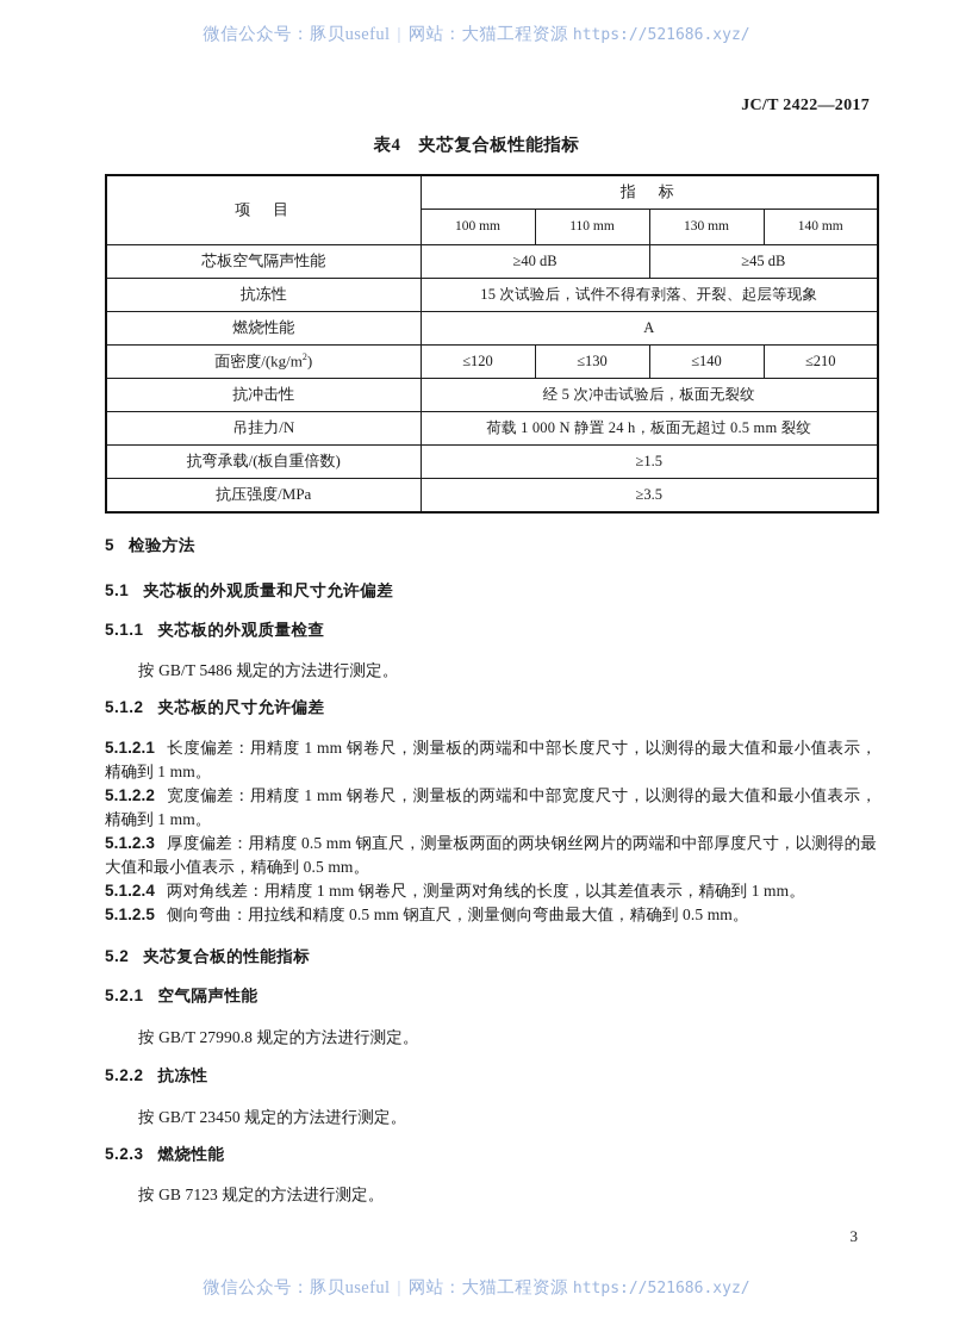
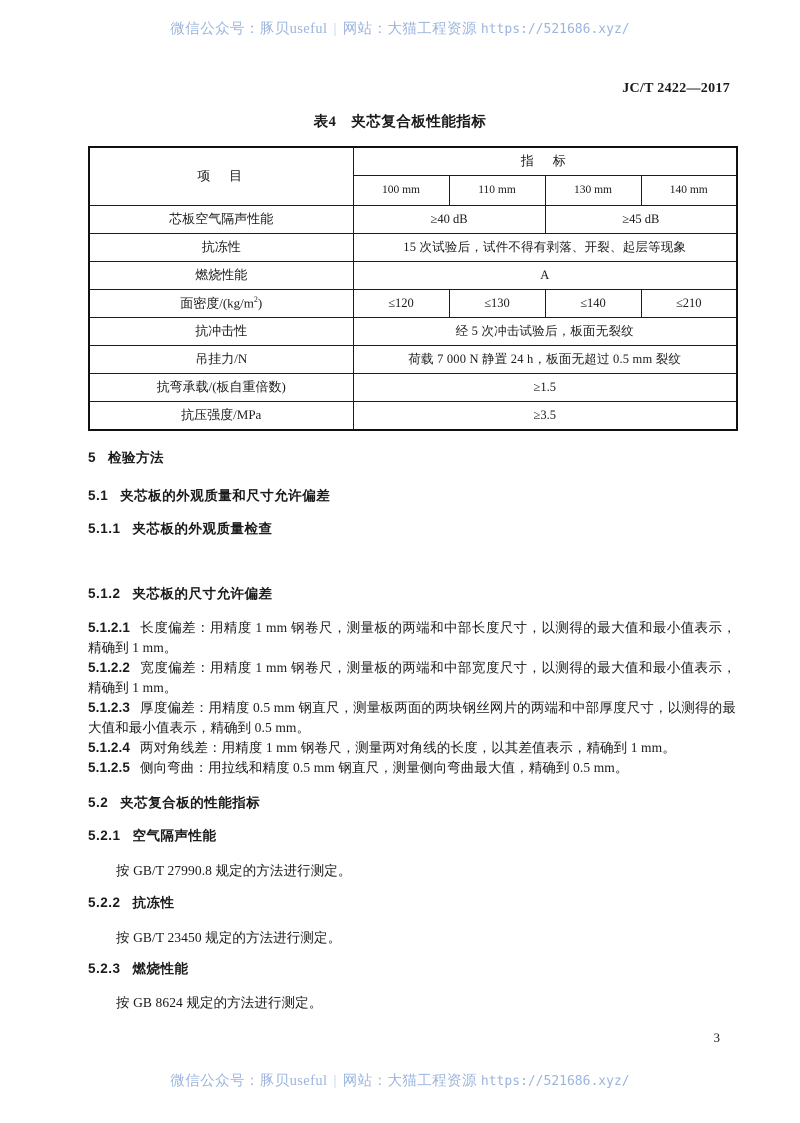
  微信公众号：豚贝useful | 网站：大猫工程资源 https://521686.xyz/
  JC/T 2422—2017
  表4 夹芯复合板性能指标
  项 目	指 标
  100 mm	110 mm	130 mm	140 mm
  芯板空气隔声性能	≥40 dB	≥45 dB
  抗冻性	15 次试验后，试件不得有剥落、开裂、起层等现象
  燃烧性能	A
  面密度/(kg/m2)	≤120	≤130	≤140	≤210
  抗冲击性	经 5 次冲击试验后，板面无裂纹
- 吊挂力/N	荷载 1 000 N 静置 24 h，板面无超过 0.5 mm 裂纹
+ 吊挂力/N	荷载 7 000 N 静置 24 h，板面无超过 0.5 mm 裂纹
  抗弯承载/(板自重倍数)	≥1.5
  抗压强度/MPa	≥3.5
  5 检验方法
  5.1 夹芯板的外观质量和尺寸允许偏差
  5.1.1 夹芯板的外观质量检查
- 按 GB/T 5486 规定的方法进行测定。
  5.1.2 夹芯板的尺寸允许偏差
  5.1.2.1 长度偏差：用精度 1 mm 钢卷尺，测量板的两端和中部长度尺寸，以测得的最大值和最小值表示，精确到 1 mm。
  5.1.2.2 宽度偏差：用精度 1 mm 钢卷尺，测量板的两端和中部宽度尺寸，以测得的最大值和最小值表示，精确到 1 mm。
  5.1.2.3 厚度偏差：用精度 0.5 mm 钢直尺，测量板两面的两块钢丝网片的两端和中部厚度尺寸，以测得的最大值和最小值表示，精确到 0.5 mm。
  5.1.2.4 两对角线差：用精度 1 mm 钢卷尺，测量两对角线的长度，以其差值表示，精确到 1 mm。
  5.1.2.5 侧向弯曲：用拉线和精度 0.5 mm 钢直尺，测量侧向弯曲最大值，精确到 0.5 mm。
  5.2 夹芯复合板的性能指标
  5.2.1 空气隔声性能
  按 GB/T 27990.8 规定的方法进行测定。
  5.2.2 抗冻性
  按 GB/T 23450 规定的方法进行测定。
  5.2.3 燃烧性能
- 按 GB 7123 规定的方法进行测定。
+ 按 GB 8624 规定的方法进行测定。
  3
  微信公众号：豚贝useful | 网站：大猫工程资源 https://521686.xyz/
